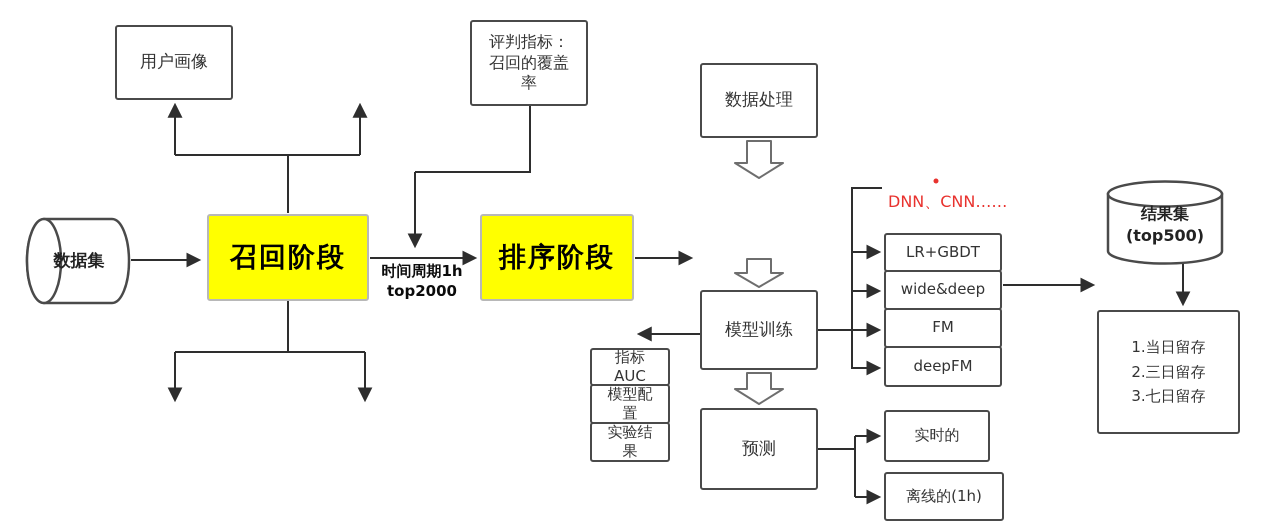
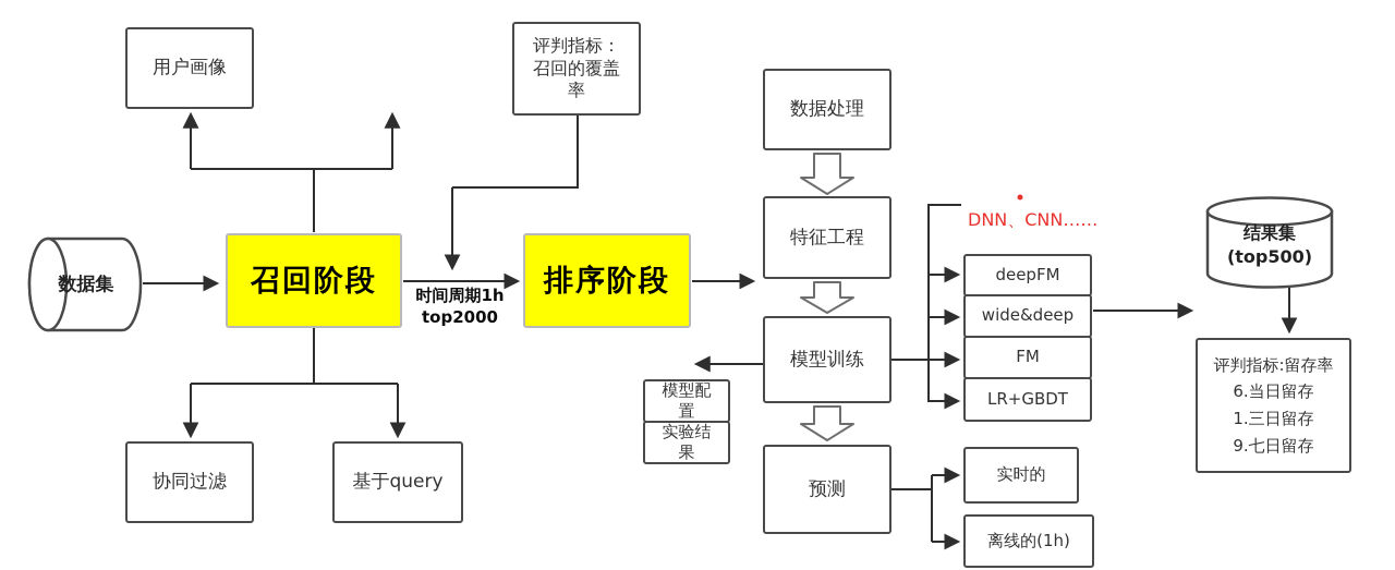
  用户画像
  评判指标：召回的覆盖率
  数据处理
  数据集
  召回阶段
  排序阶段
  时间周期1h
  top2000
+ 特征工程
  模型训练
  预测
- 指标
- AUC
  模型配
  置
  实验结
  果
  DNN、CNN……
- LR+GBDT
+ deepFM
  wide&deep
  FM
- deepFM
+ LR+GBDT
  结果集
  (top500)
+ 评判指标:留存率
- 1.当日留存
+ 6.当日留存
- 2.三日留存
+ 1.三日留存
- 3.七日留存
+ 9.七日留存
  实时的
  离线的(1h)
+ 协同过滤
+ 基于query
